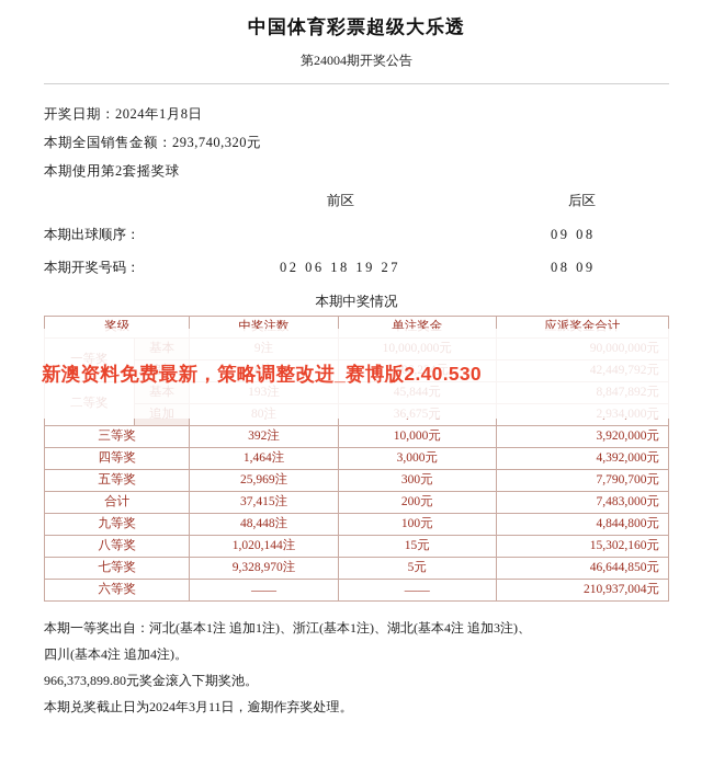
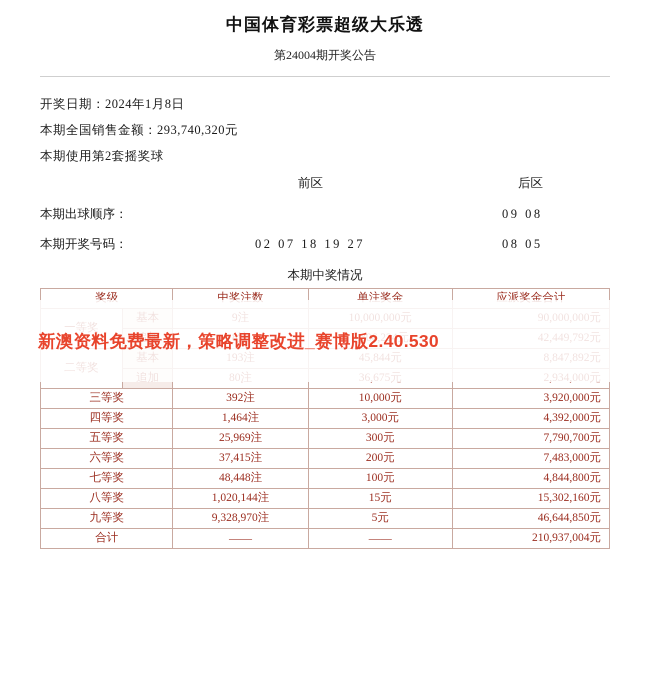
  中国体育彩票超级大乐透
  第24004期开奖公告
  开奖日期：2024年1月8日
  本期全国销售金额：293,740,320元
  本期使用第2套摇奖球
  前区
  后区
  本期出球顺序：
  09 08
  本期开奖号码：
- 02 06 18 19 27
+ 02 07 18 19 27
- 08 09
+ 08 05
  本期中奖情况
  奖级	中奖注数	单注奖金	应派奖金合计
  一等奖	基本	9注	10,000,000元	90,000,000元
  追加	8注	5,306,224元	42,449,792元
  二等奖	基本	193注	45,844元	8,847,892元
  追加	80注	36,675元	2,934,000元
  三等奖	392注	10,000元	3,920,000元
  四等奖	1,464注	3,000元	4,392,000元
  五等奖	25,969注	300元	7,790,700元
- 合计	37,415注	200元	7,483,000元
+ 六等奖	37,415注	200元	7,483,000元
- 九等奖	48,448注	100元	4,844,800元
+ 七等奖	48,448注	100元	4,844,800元
  八等奖	1,020,144注	15元	15,302,160元
- 七等奖	9,328,970注	5元	46,644,850元
+ 九等奖	9,328,970注	5元	46,644,850元
- 六等奖	——	——	210,937,004元
+ 合计	——	——	210,937,004元
- 本期一等奖出自：河北(基本1注 追加1注)、浙江(基本1注)、湖北(基本4注 追加3注)、
- 四川(基本4注 追加4注)。
- 966,373,899.80元奖金滚入下期奖池。
- 本期兑奖截止日为2024年3月11日，逾期作弃奖处理。
  新澳资料免费最新，策略调整改进_赛博版2.40.530
